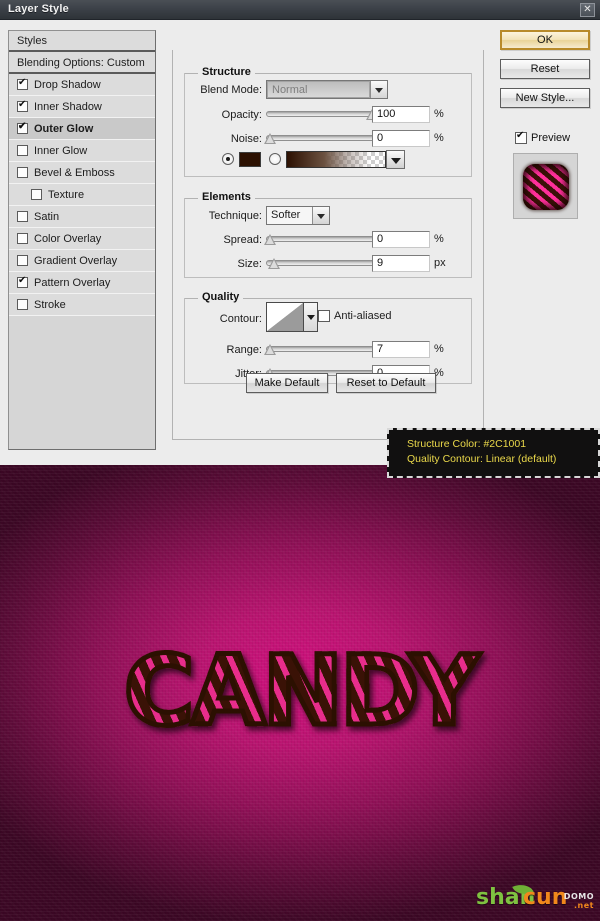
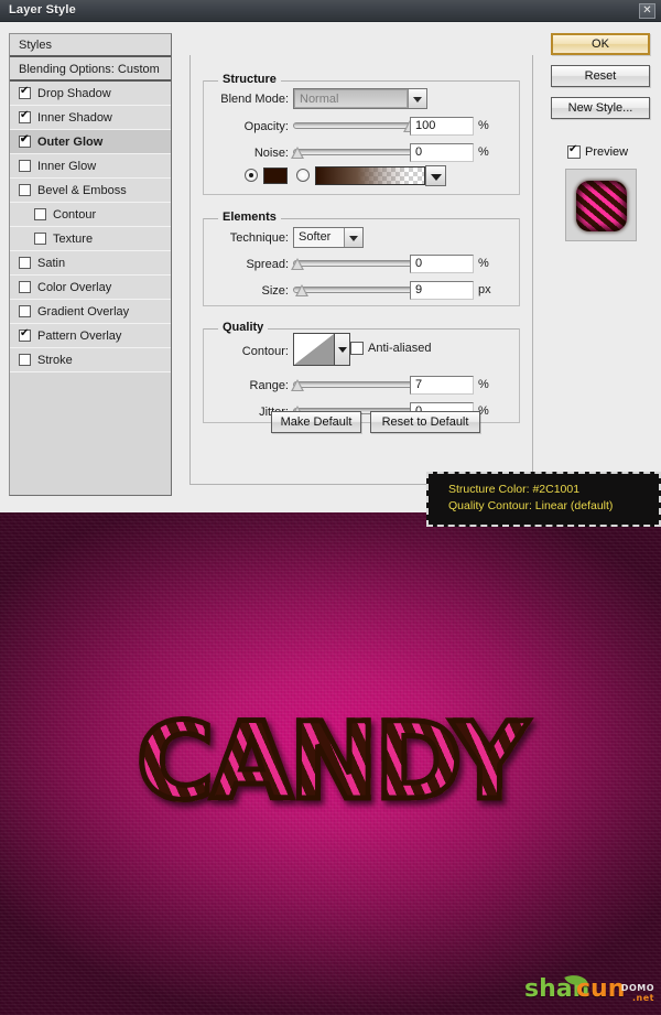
  Layer Style
  ✕
  Styles
  Blending Options: Custom
  Drop Shadow
  Inner Shadow
  Outer Glow
  Inner Glow
  Bevel & Emboss
+ Contour
  Texture
  Satin
  Color Overlay
  Gradient Overlay
  Pattern Overlay
  Stroke
  Structure
  Blend Mode:
  Normal
  Opacity:
  100
  %
  Noise:
  0
  %
  Elements
  Technique:
  Softer
  Spread:
  0
  %
  Size:
  9
  px
  Quality
  Contour:
  Anti-aliased
  Range:
  7
  %
  %
  Make Default
  Reset to Default
  OK
  Reset
  New Style...
  Preview
  Structure Color: #2C1001
  Quality Contour: Linear (default)
  CANDY
  shan
  cun
  DOMO
  .net
